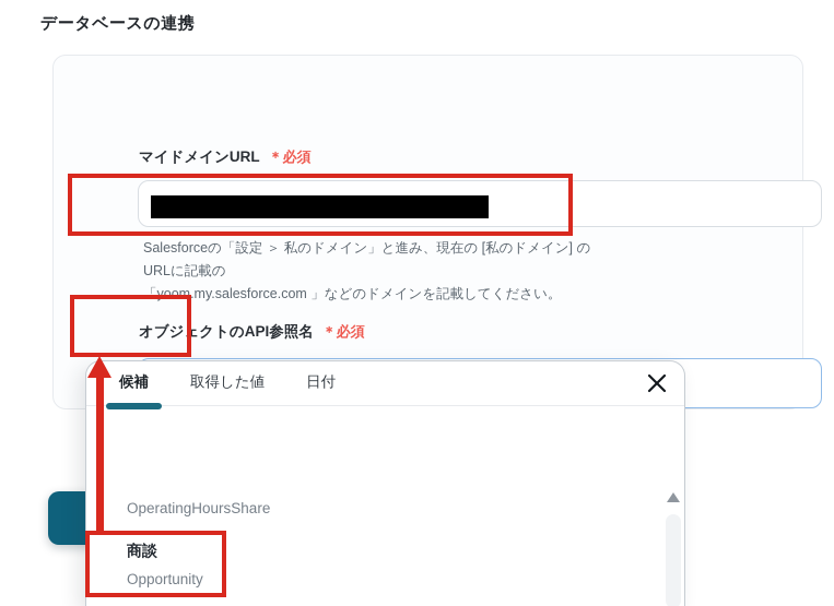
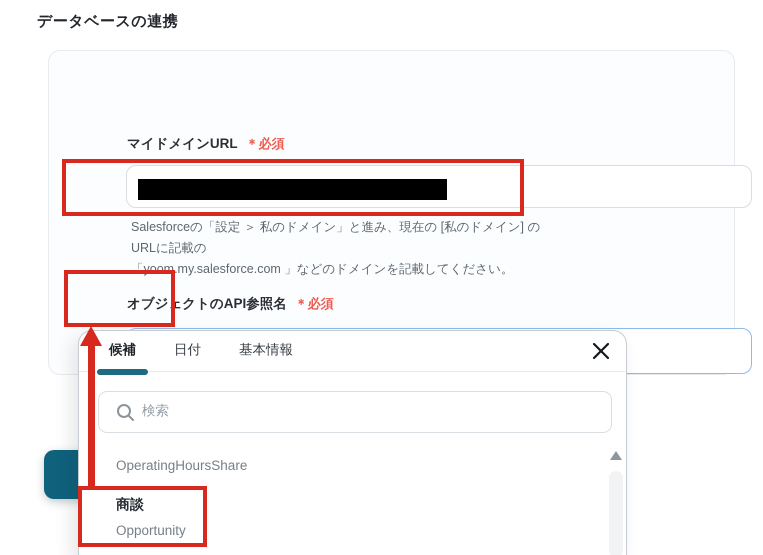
  データベースの連携
  マイドメインURL ＊必須
  Salesforceの「設定 ＞ 私のドメイン」と進み、現在の [私のドメイン] の URLに記載の
  「yoom.my.salesforce.com 」などのドメインを記載してください。
  オブジェクトのAPI参照名 ＊必須
  候補
- 取得した値
  日付
+ 基本情報
+ 検索
  OperatingHoursShare
  商談
  Opportunity
